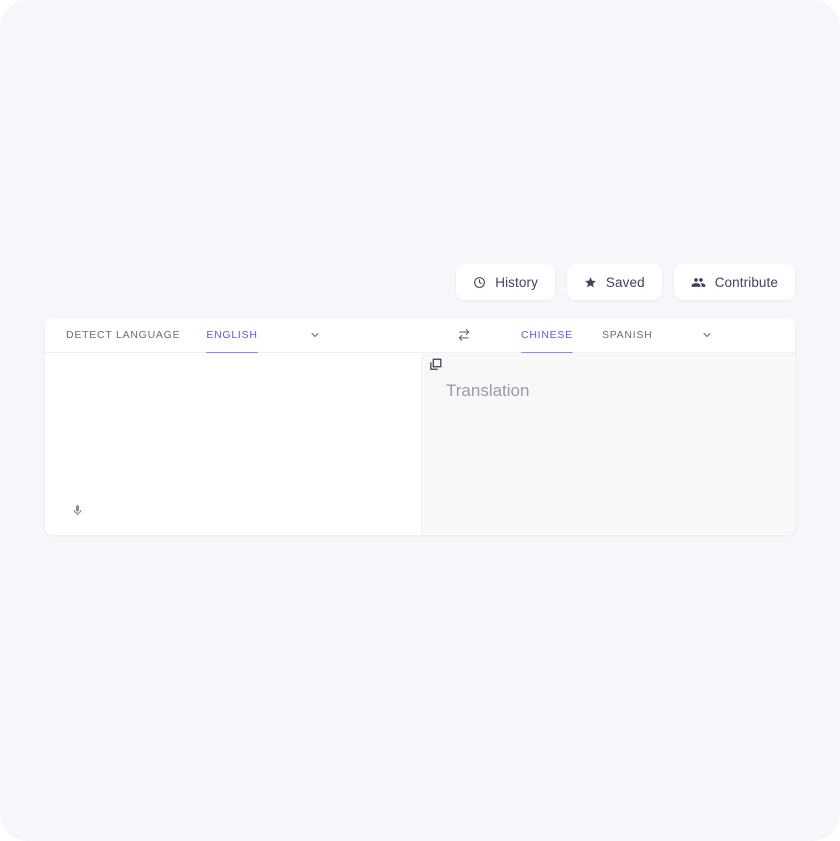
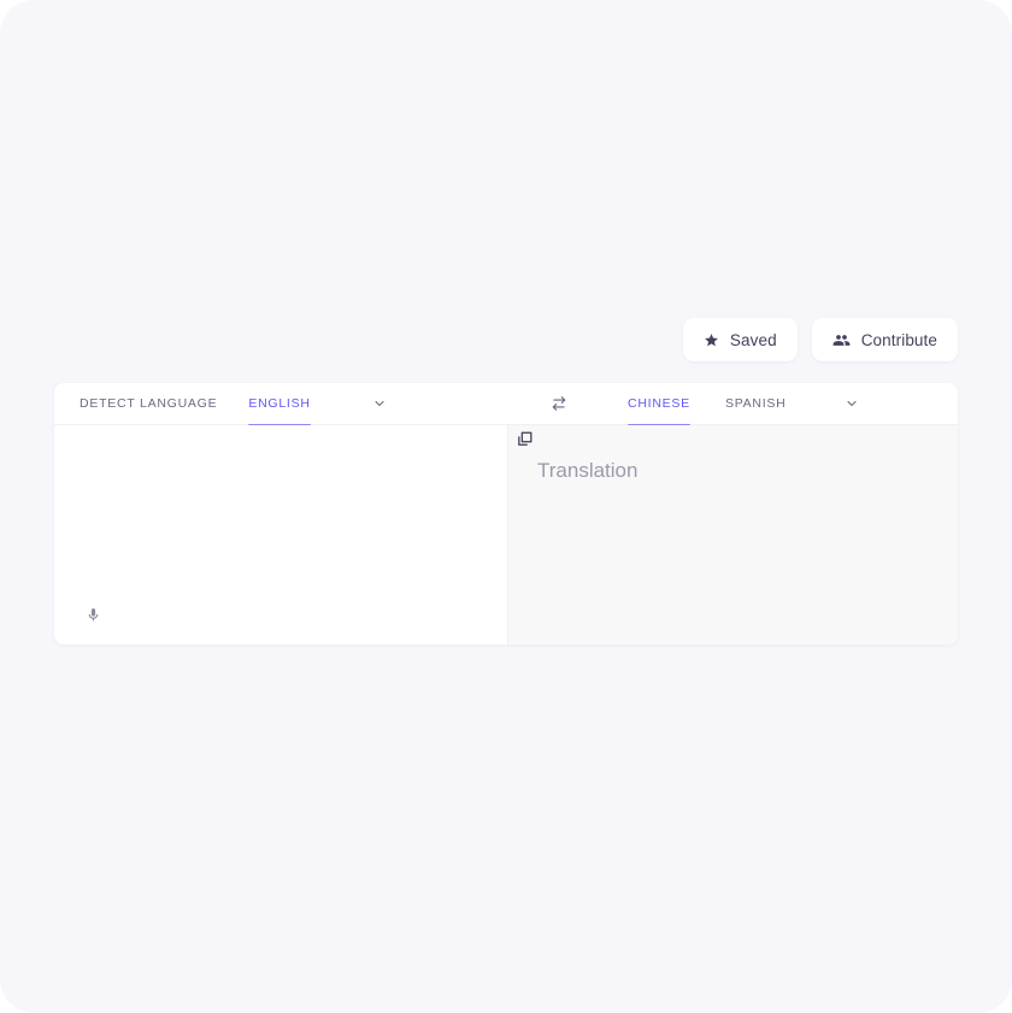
- History
  Saved
  Contribute
  DETECT LANGUAGE
  ENGLISH
  CHINESE
  SPANISH
  Translation
